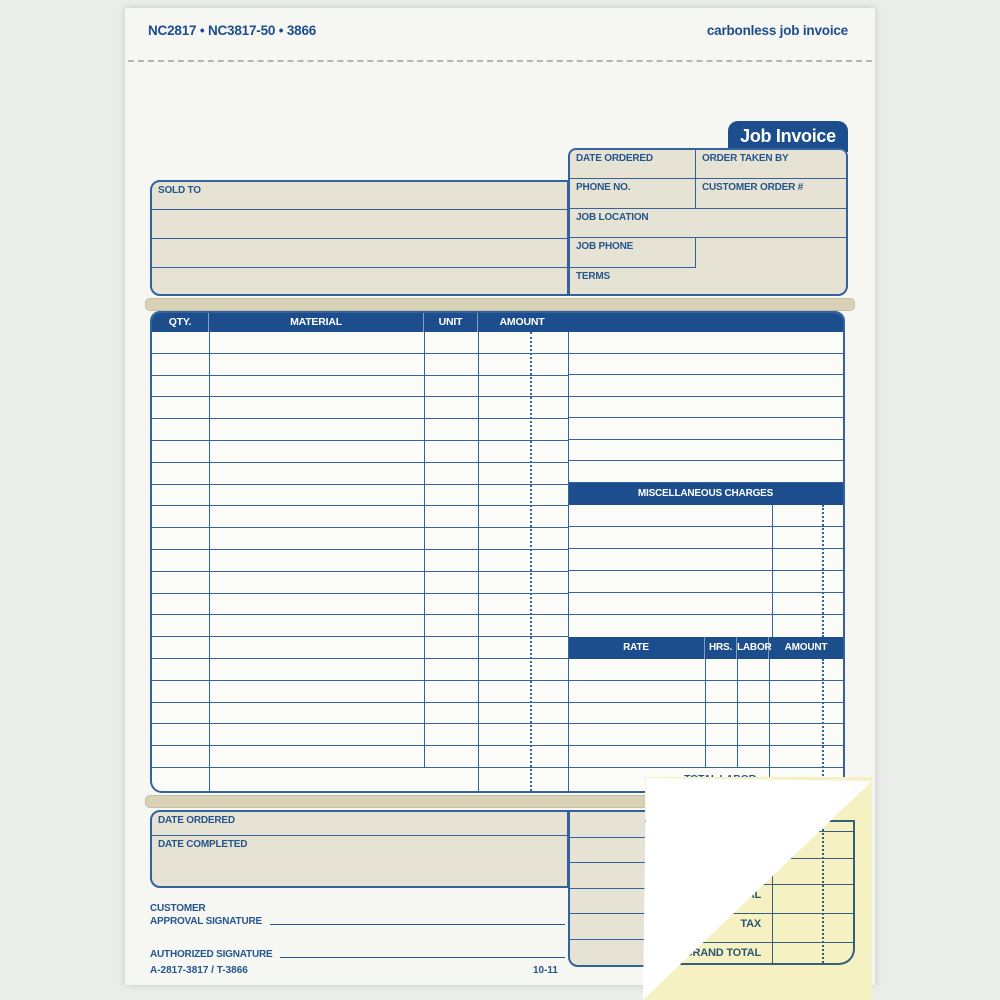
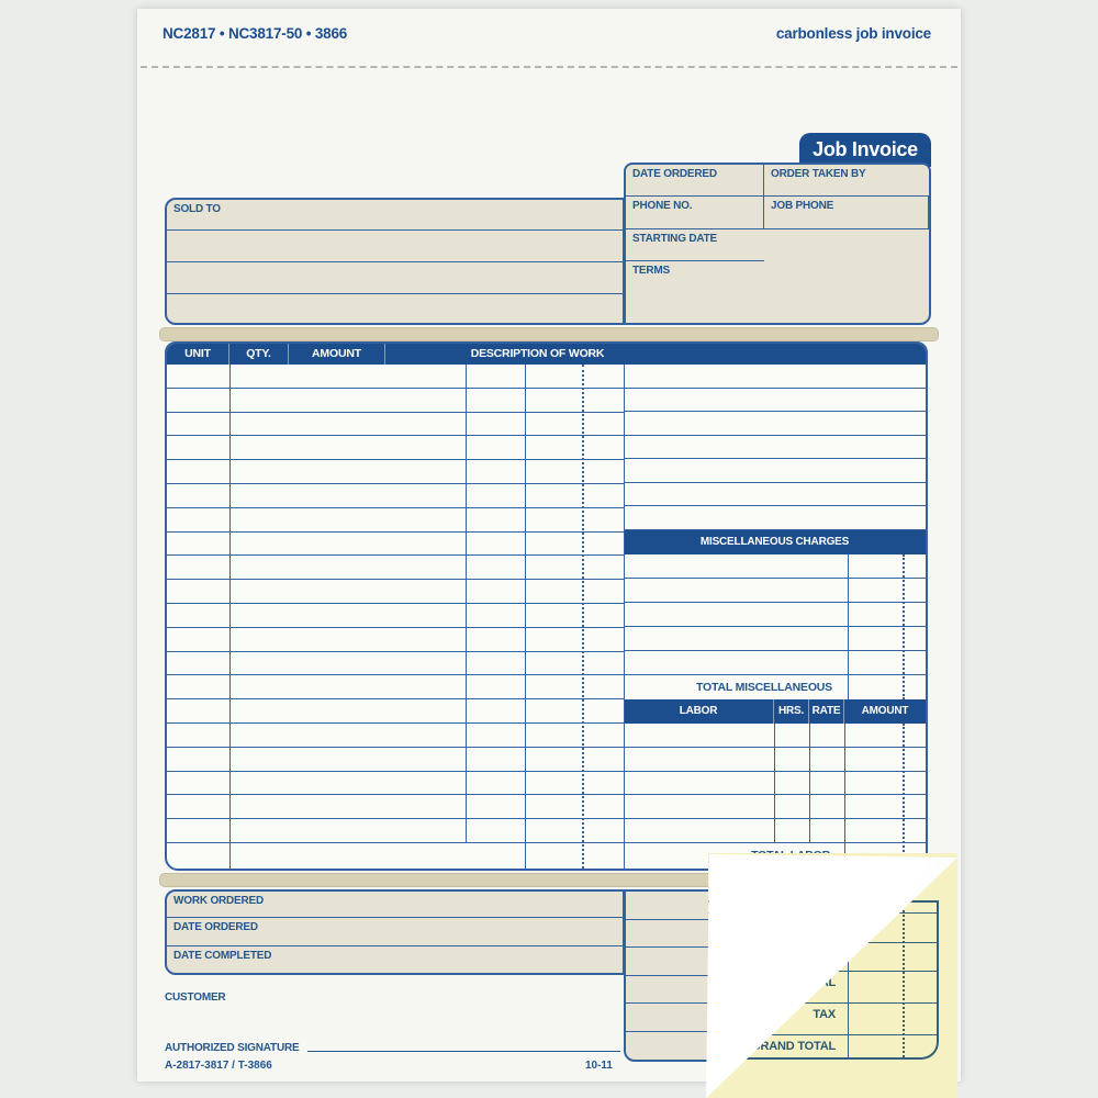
  NC2817 • NC3817-50 • 3866
  carbonless job invoice
  Job Invoice
  DATE ORDERED
  ORDER TAKEN BY
  PHONE NO.
- CUSTOMER ORDER #
- JOB LOCATION
  JOB PHONE
+ STARTING DATE
  TERMS
  SOLD TO
- QTY.
+ UNIT
- MATERIAL
- UNIT
+ QTY.
  AMOUNT
+ DESCRIPTION OF WORK
  MISCELLANEOUS CHARGES
+ TOTAL MISCELLANEOUS
- RATE
+ LABOR
  HRS.
- LABOR
+ RATE
  AMOUNT
+ WORK ORDERED
  DATE ORDERED
  DATE COMPLETED
  CUSTOMER
- APPROVAL SIGNATURE
  AUTHORIZED SIGNATURE
  A-2817-3817 / T-3866
  10-11
  TAX
  RAND TOTAL
